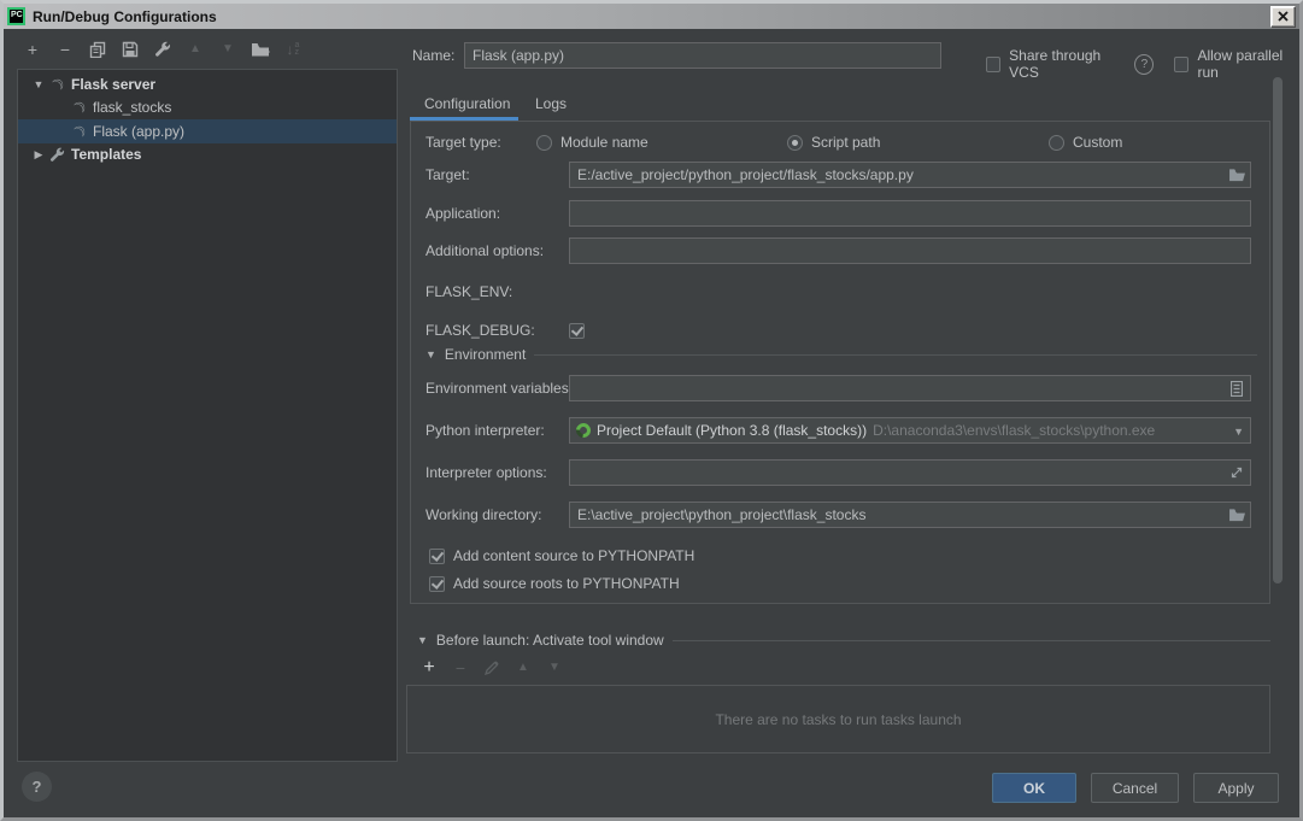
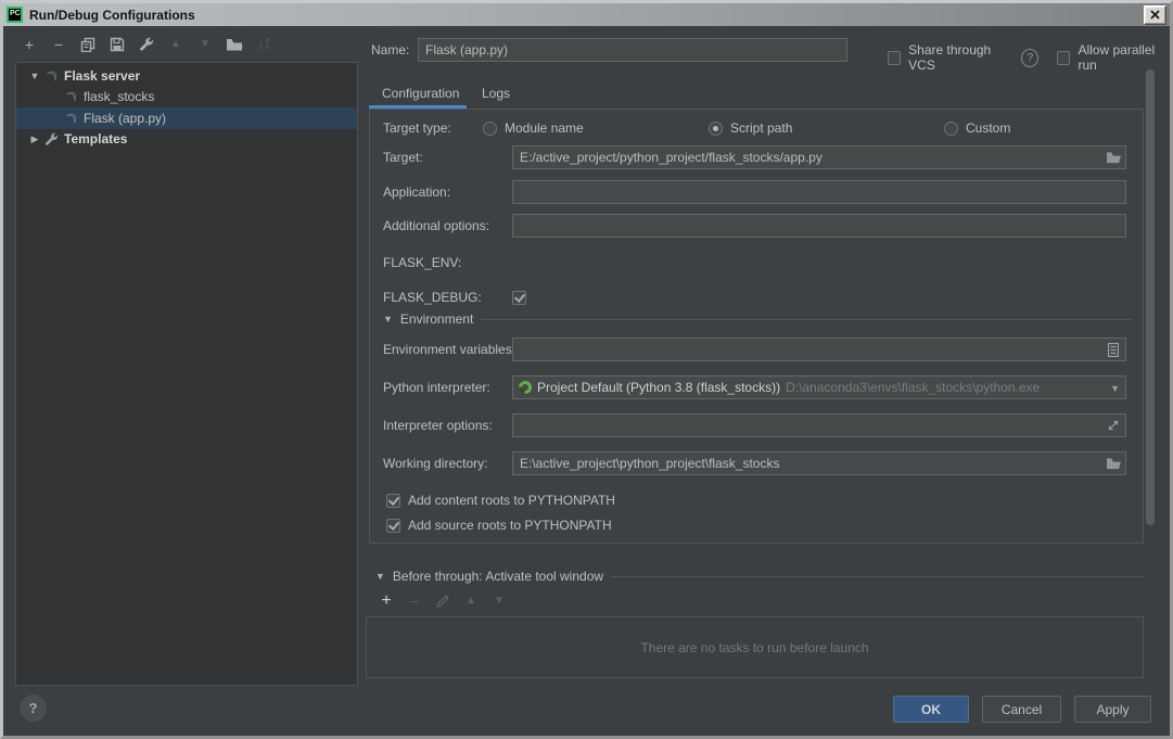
  Run/Debug Configurations
  +
  −
  ▲
  ▼
  ↓
  ▼
  Flask server
  flask_stocks
  Flask (app.py)
  ▶
  Templates
  Name:
  Flask (app.py)
  Share through VCS
  ?
  Allow parallel run
  Configuration
  Logs
  Target type:
  Module name
  Script path
  Custom
  Target:
  E:/active_project/python_project/flask_stocks/app.py
  Application:
  Additional options:
  FLASK_ENV:
  FLASK_DEBUG:
  ▼
  Environment
  Environment variables
  Python interpreter:
  Project Default (Python 3.8 (flask_stocks))
  D:\anaconda3\envs\flask_stocks\python.exe
  ▼
  Interpreter options:
  Working directory:
  E:\active_project\python_project\flask_stocks
- Add content source to PYTHONPATH
+ Add content roots to PYTHONPATH
  Add source roots to PYTHONPATH
  ▼
- Before launch: Activate tool window
+ Before through: Activate tool window
  +
  −
  ▲
  ▼
- There are no tasks to run tasks launch
+ There are no tasks to run before launch
  ?
  OK
  Cancel
  Apply
